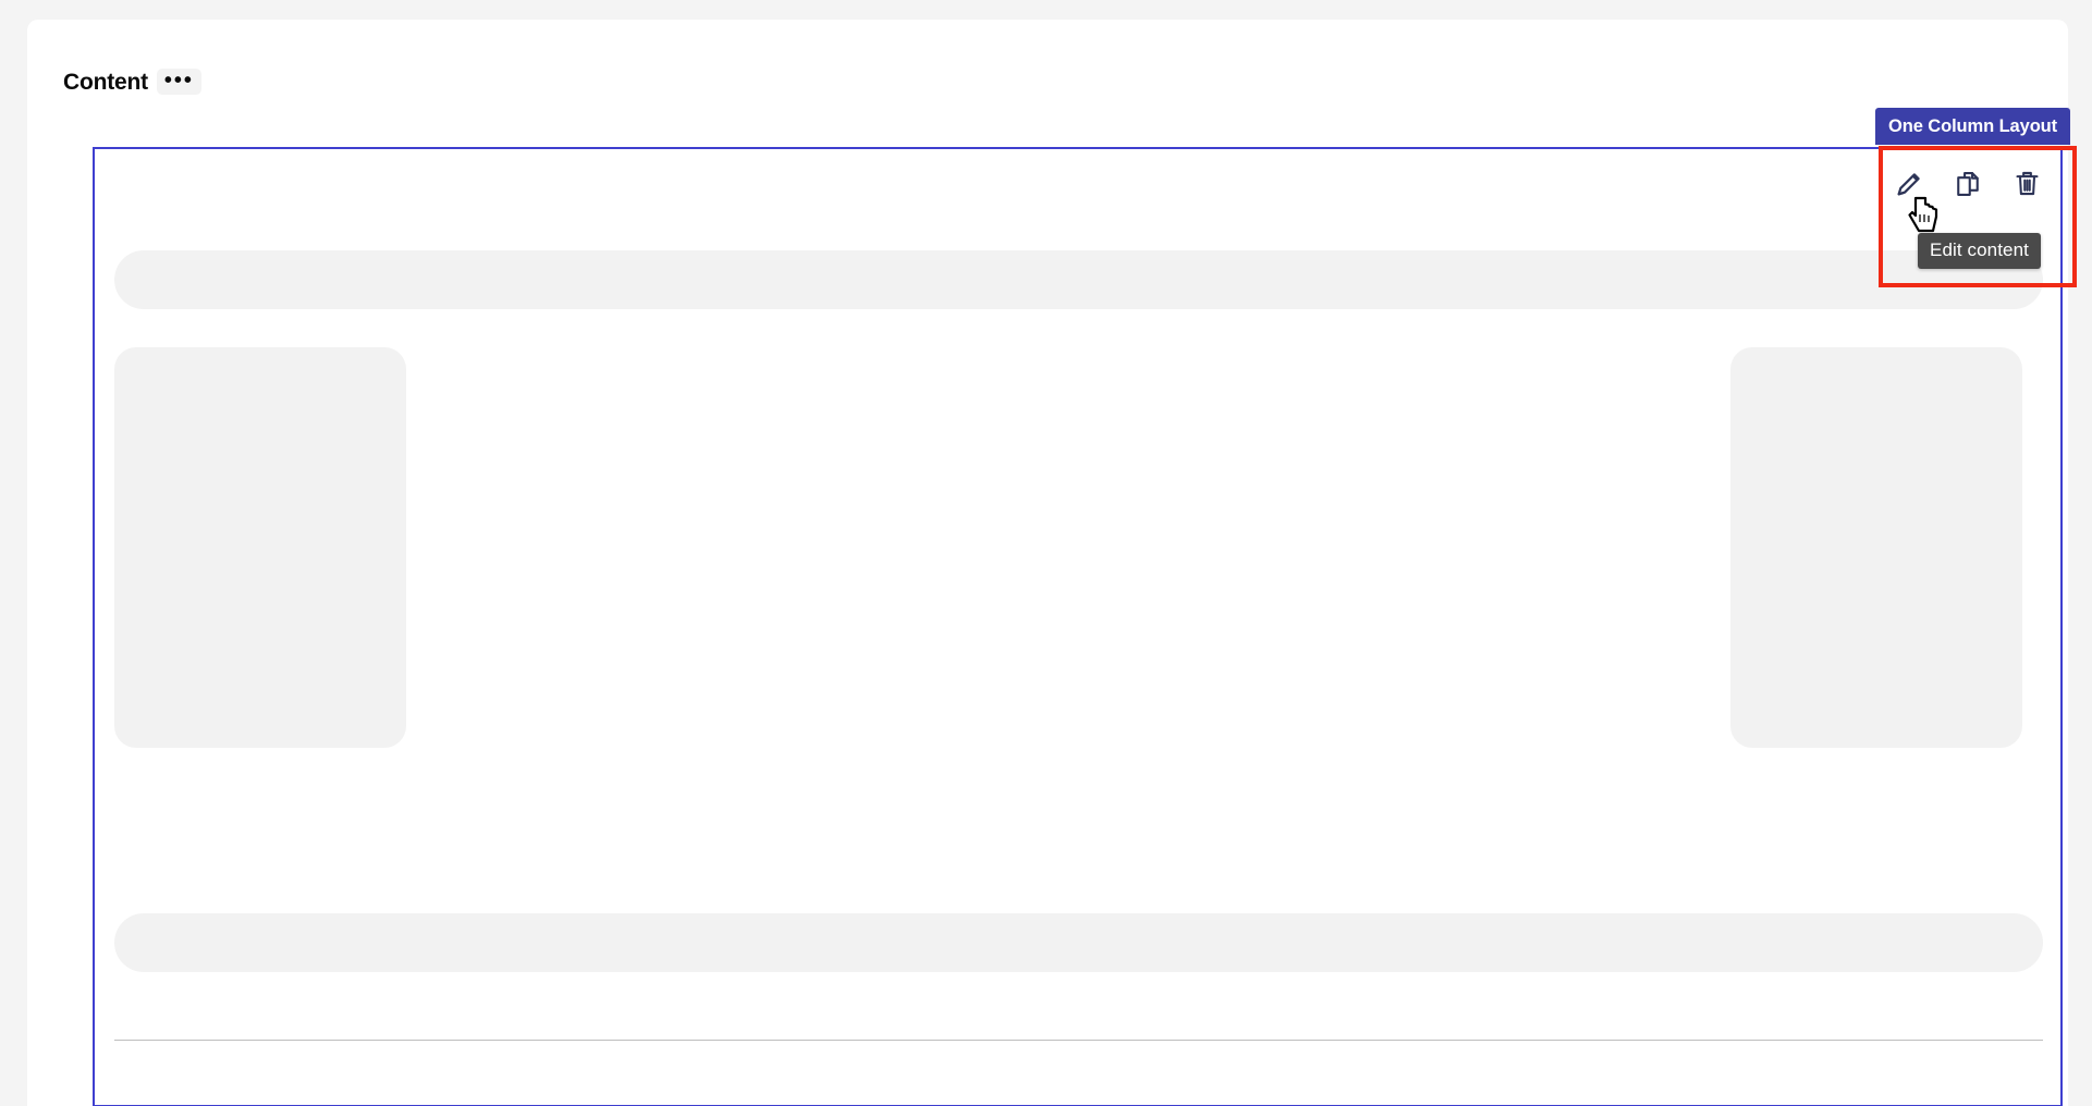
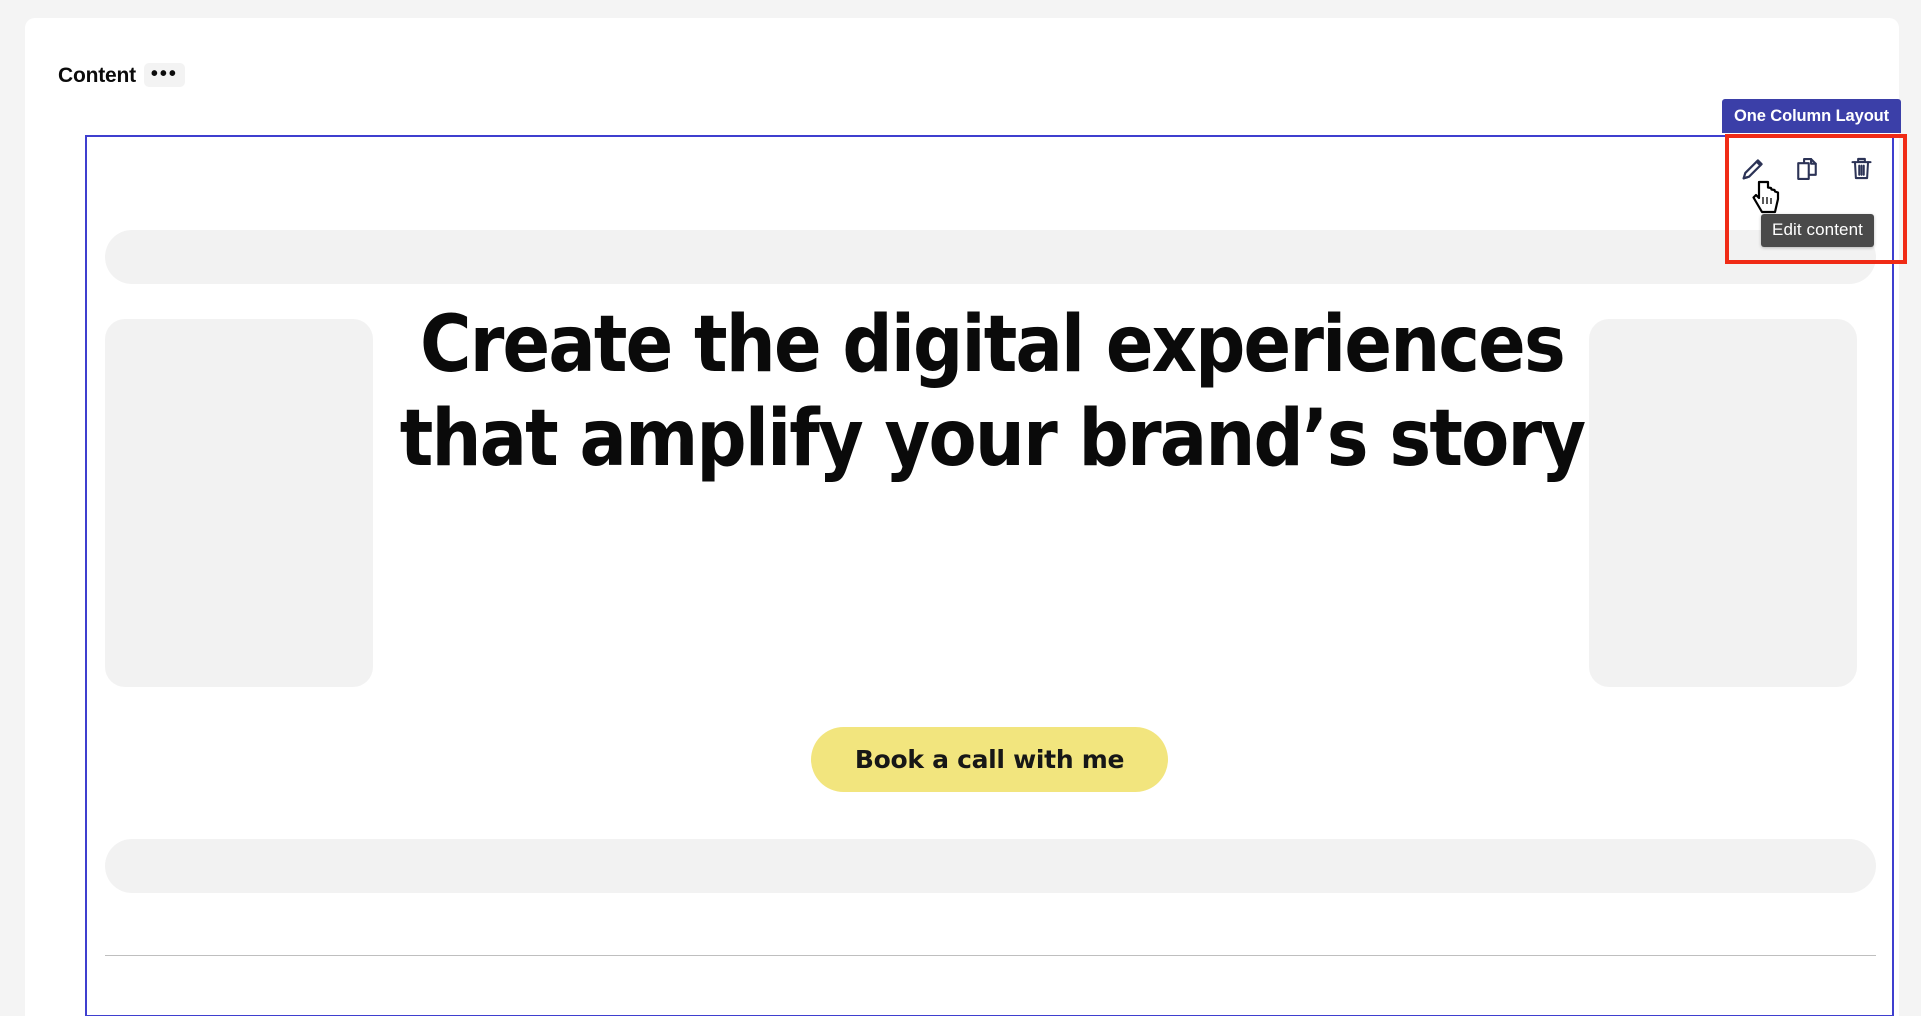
  Content
  •••
+ Create the digital experiences that amplify your brand’s story
+ Book a call with me
  One Column Layout
  Edit content
